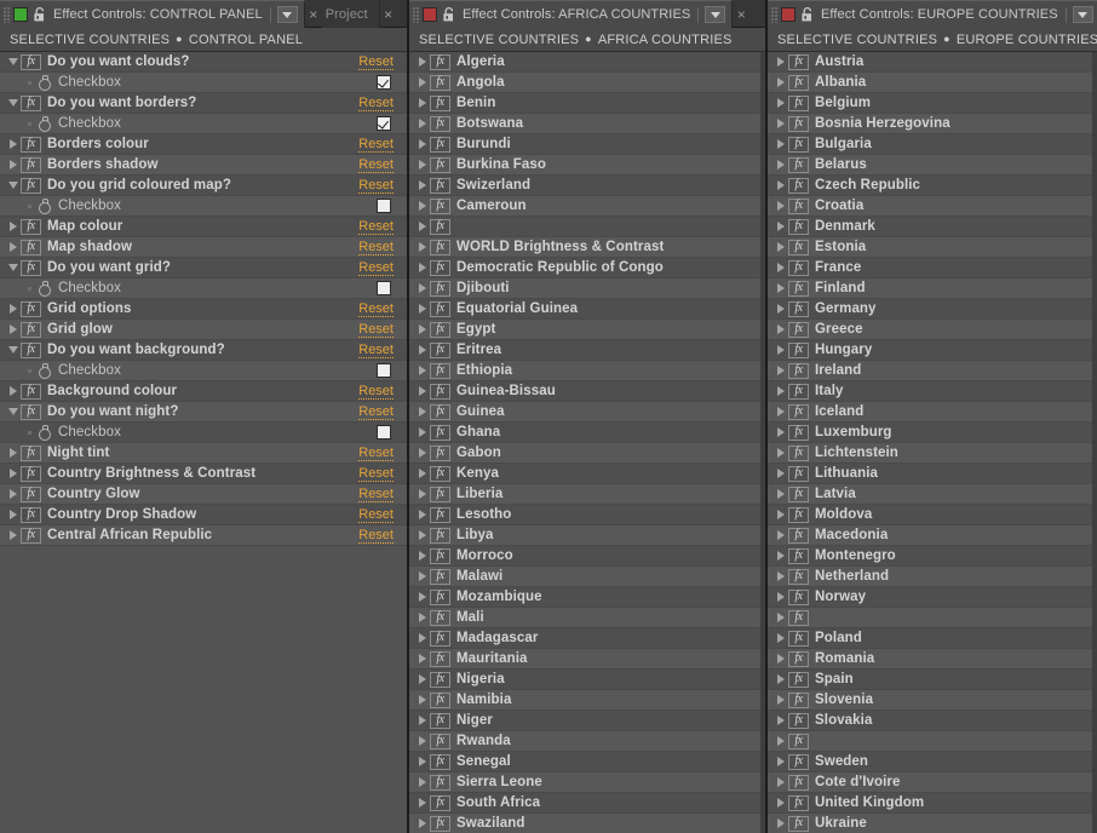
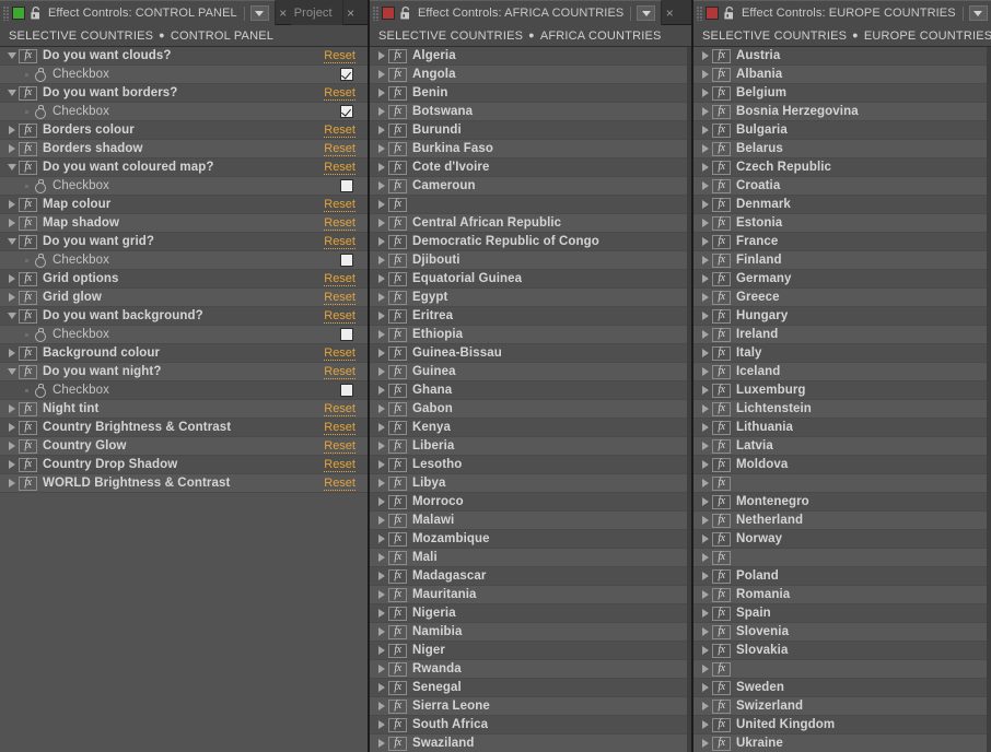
  Effect Controls: CONTROL PANEL
  ×
  Project
  ×
  SELECTIVE COUNTRIES
  ●
  CONTROL PANEL
  fx
  Do you want clouds?
  Reset
  Checkbox
  fx
  Do you want borders?
  Reset
  Checkbox
  fx
  Borders colour
  Reset
  fx
  Borders shadow
  Reset
  fx
- Do you grid coloured map?
+ Do you want coloured map?
  Reset
  Checkbox
  fx
  Map colour
  Reset
  fx
  Map shadow
  Reset
  fx
  Do you want grid?
  Reset
  Checkbox
  fx
  Grid options
  Reset
  fx
  Grid glow
  Reset
  fx
  Do you want background?
  Reset
  Checkbox
  fx
  Background colour
  Reset
  fx
  Do you want night?
  Reset
  Checkbox
  fx
  Night tint
  Reset
  fx
  Country Brightness & Contrast
  Reset
  fx
  Country Glow
  Reset
  fx
  Country Drop Shadow
  Reset
  fx
- Central African Republic
+ WORLD Brightness & Contrast
  Reset
  Effect Controls: AFRICA COUNTRIES
  ×
  SELECTIVE COUNTRIES
  ●
  AFRICA COUNTRIES
  fx
  Algeria
  fx
  Angola
  fx
  Benin
  fx
  Botswana
  fx
  Burundi
  fx
  Burkina Faso
  fx
- Swizerland
+ Cote d'Ivoire
  fx
  Cameroun
  fx
  fx
- WORLD Brightness & Contrast
+ Central African Republic
  fx
  Democratic Republic of Congo
  fx
  Djibouti
  fx
  Equatorial Guinea
  fx
  Egypt
  fx
  Eritrea
  fx
  Ethiopia
  fx
  Guinea-Bissau
  fx
  Guinea
  fx
  Ghana
  fx
  Gabon
  fx
  Kenya
  fx
  Liberia
  fx
  Lesotho
  fx
  Libya
  fx
  Morroco
  fx
  Malawi
  fx
  Mozambique
  fx
  Mali
  fx
  Madagascar
  fx
  Mauritania
  fx
  Nigeria
  fx
  Namibia
  fx
  Niger
  fx
  Rwanda
  fx
  Senegal
  fx
  Sierra Leone
  fx
  South Africa
  fx
  Swaziland
  Effect Controls: EUROPE COUNTRIES
  SELECTIVE COUNTRIES
  ●
  EUROPE COUNTRIES
  fx
  Austria
  fx
  Albania
  fx
  Belgium
  fx
  Bosnia Herzegovina
  fx
  Bulgaria
  fx
  Belarus
  fx
  Czech Republic
  fx
  Croatia
  fx
  Denmark
  fx
  Estonia
  fx
  France
  fx
  Finland
  fx
  Germany
  fx
  Greece
  fx
  Hungary
  fx
  Ireland
  fx
  Italy
  fx
  Iceland
  fx
  Luxemburg
  fx
  Lichtenstein
  fx
  Lithuania
  fx
  Latvia
  fx
  Moldova
  fx
- Macedonia
  fx
  Montenegro
  fx
  Netherland
  fx
  Norway
  fx
  fx
  Poland
  fx
  Romania
  fx
  Spain
  fx
  Slovenia
  fx
  Slovakia
  fx
  fx
  Sweden
  fx
- Cote d'Ivoire
+ Swizerland
  fx
  United Kingdom
  fx
  Ukraine
